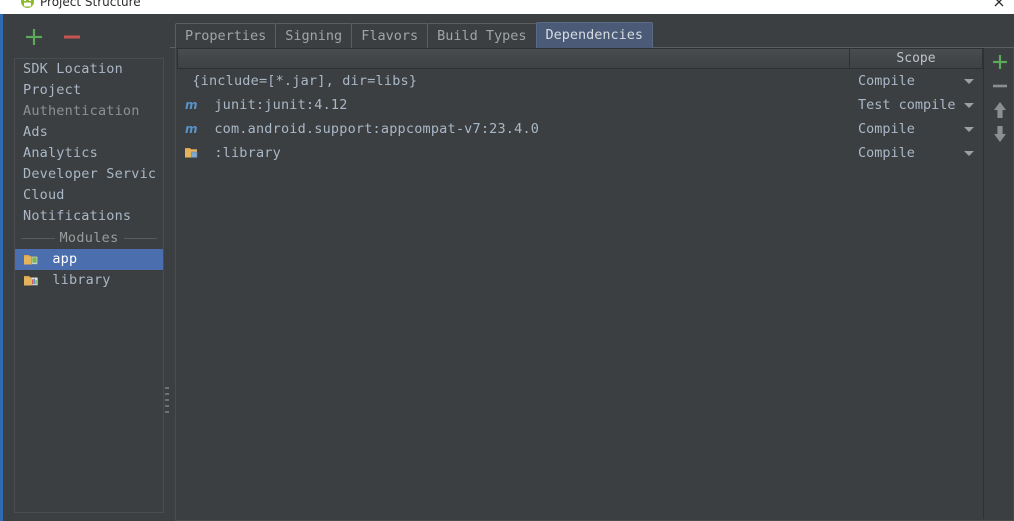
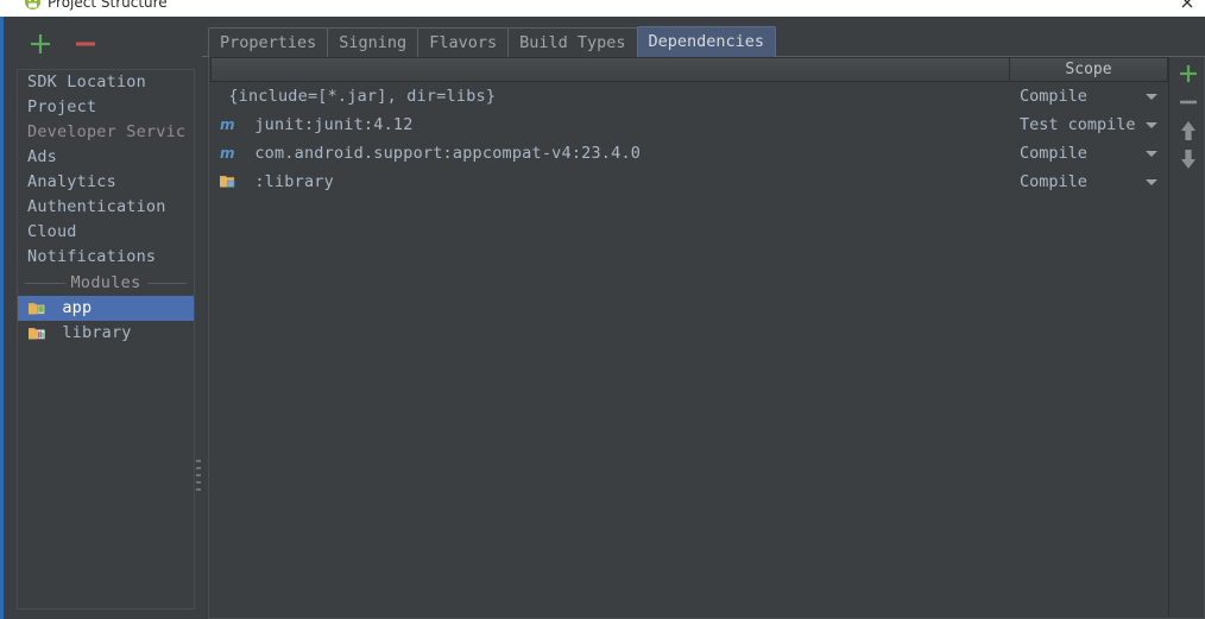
  Project Structure
  SDK Location
  Project
- Authentication
+ Developer Servic
  Ads
  Analytics
- Developer Servic
+ Authentication
  Cloud
  Notifications
  Modules
  app
  library
  Properties
  Signing
  Flavors
  Build Types
  Dependencies
  Scope
  {include=[*.jar], dir=libs}
  Compile
  m
  junit:junit:4.12
  Test compile
  m
- com.android.support:appcompat-v7:23.4.0
+ com.android.support:appcompat-v4:23.4.0
  Compile
  :library
  Compile
